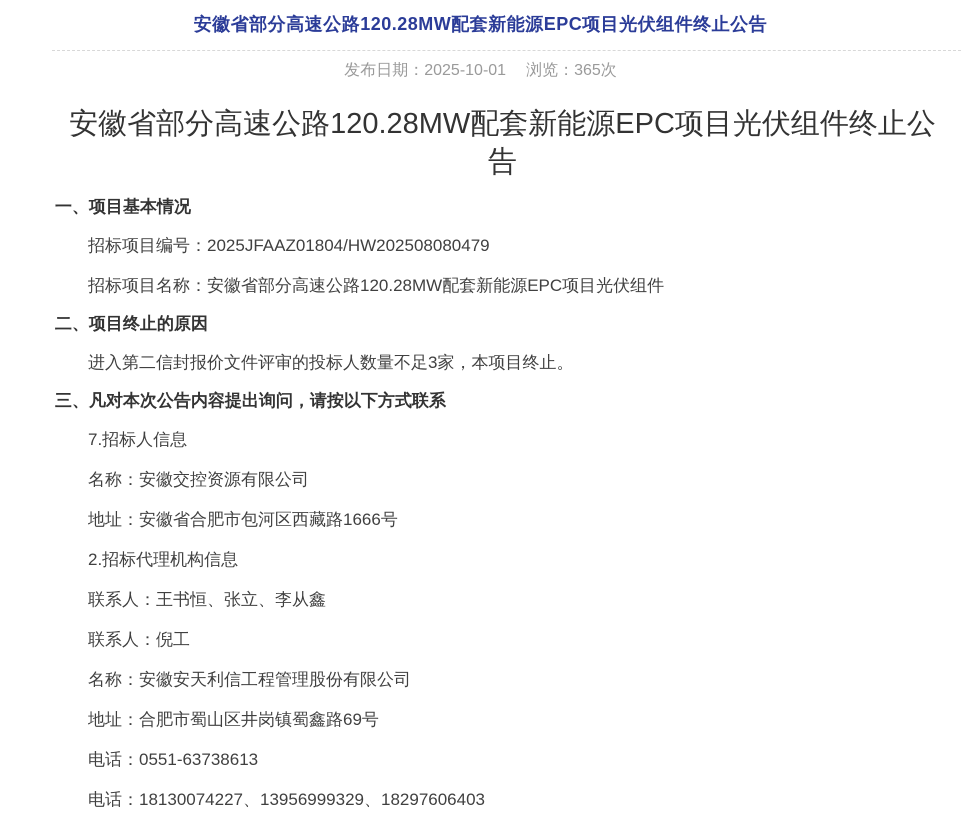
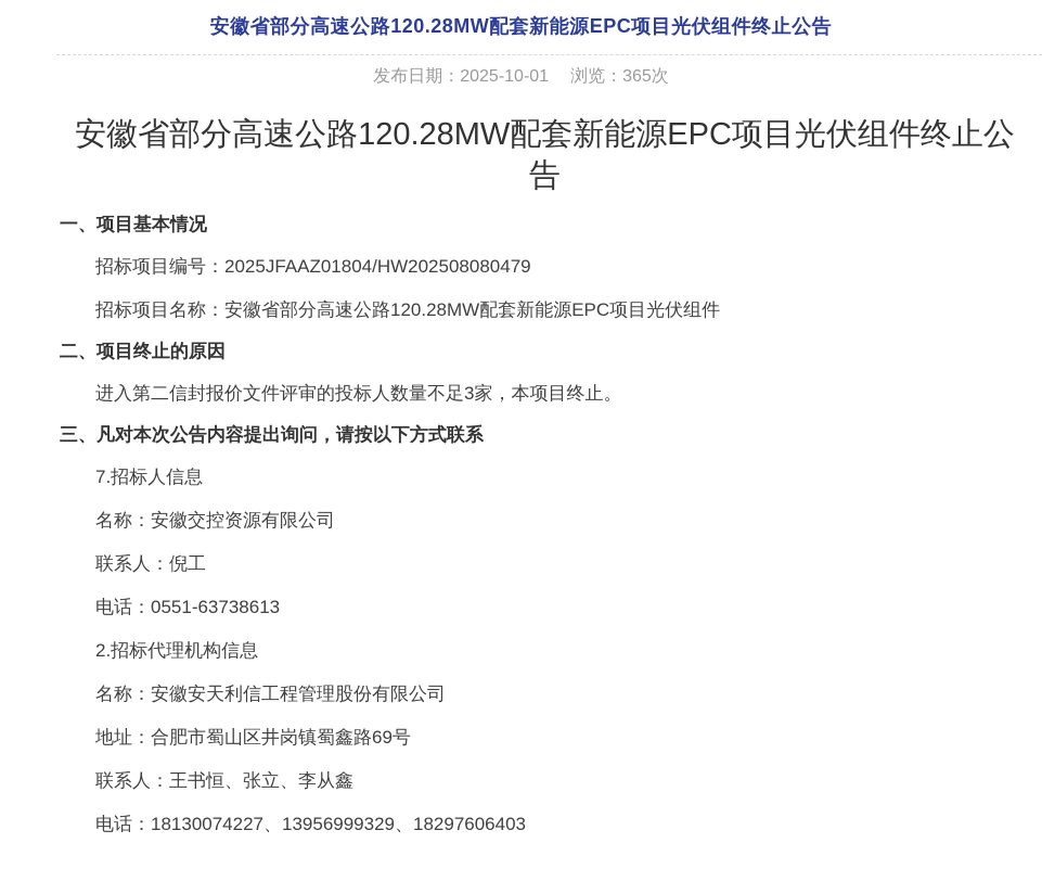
  安徽省部分高速公路120.28MW配套新能源EPC项目光伏组件终止公告
  发布日期：2025-10-01 浏览：365次
  安徽省部分高速公路120.28MW配套新能源EPC项目光伏组件终止公
  告
  一、项目基本情况
  招标项目编号：2025JFAAZ01804/HW202508080479
  招标项目名称：安徽省部分高速公路120.28MW配套新能源EPC项目光伏组件
  二、项目终止的原因
  进入第二信封报价文件评审的投标人数量不足3家，本项目终止。
  三、凡对本次公告内容提出询问，请按以下方式联系
  7.招标人信息
  名称：安徽交控资源有限公司
- 地址：安徽省合肥市包河区西藏路1666号
- 2.招标代理机构信息
+ 联系人：倪工
- 联系人：王书恒、张立、李从鑫
+ 电话：0551-63738613
- 联系人：倪工
+ 2.招标代理机构信息
  名称：安徽安天利信工程管理股份有限公司
  地址：合肥市蜀山区井岗镇蜀鑫路69号
- 电话：0551-63738613
+ 联系人：王书恒、张立、李从鑫
  电话：18130074227、13956999329、18297606403
